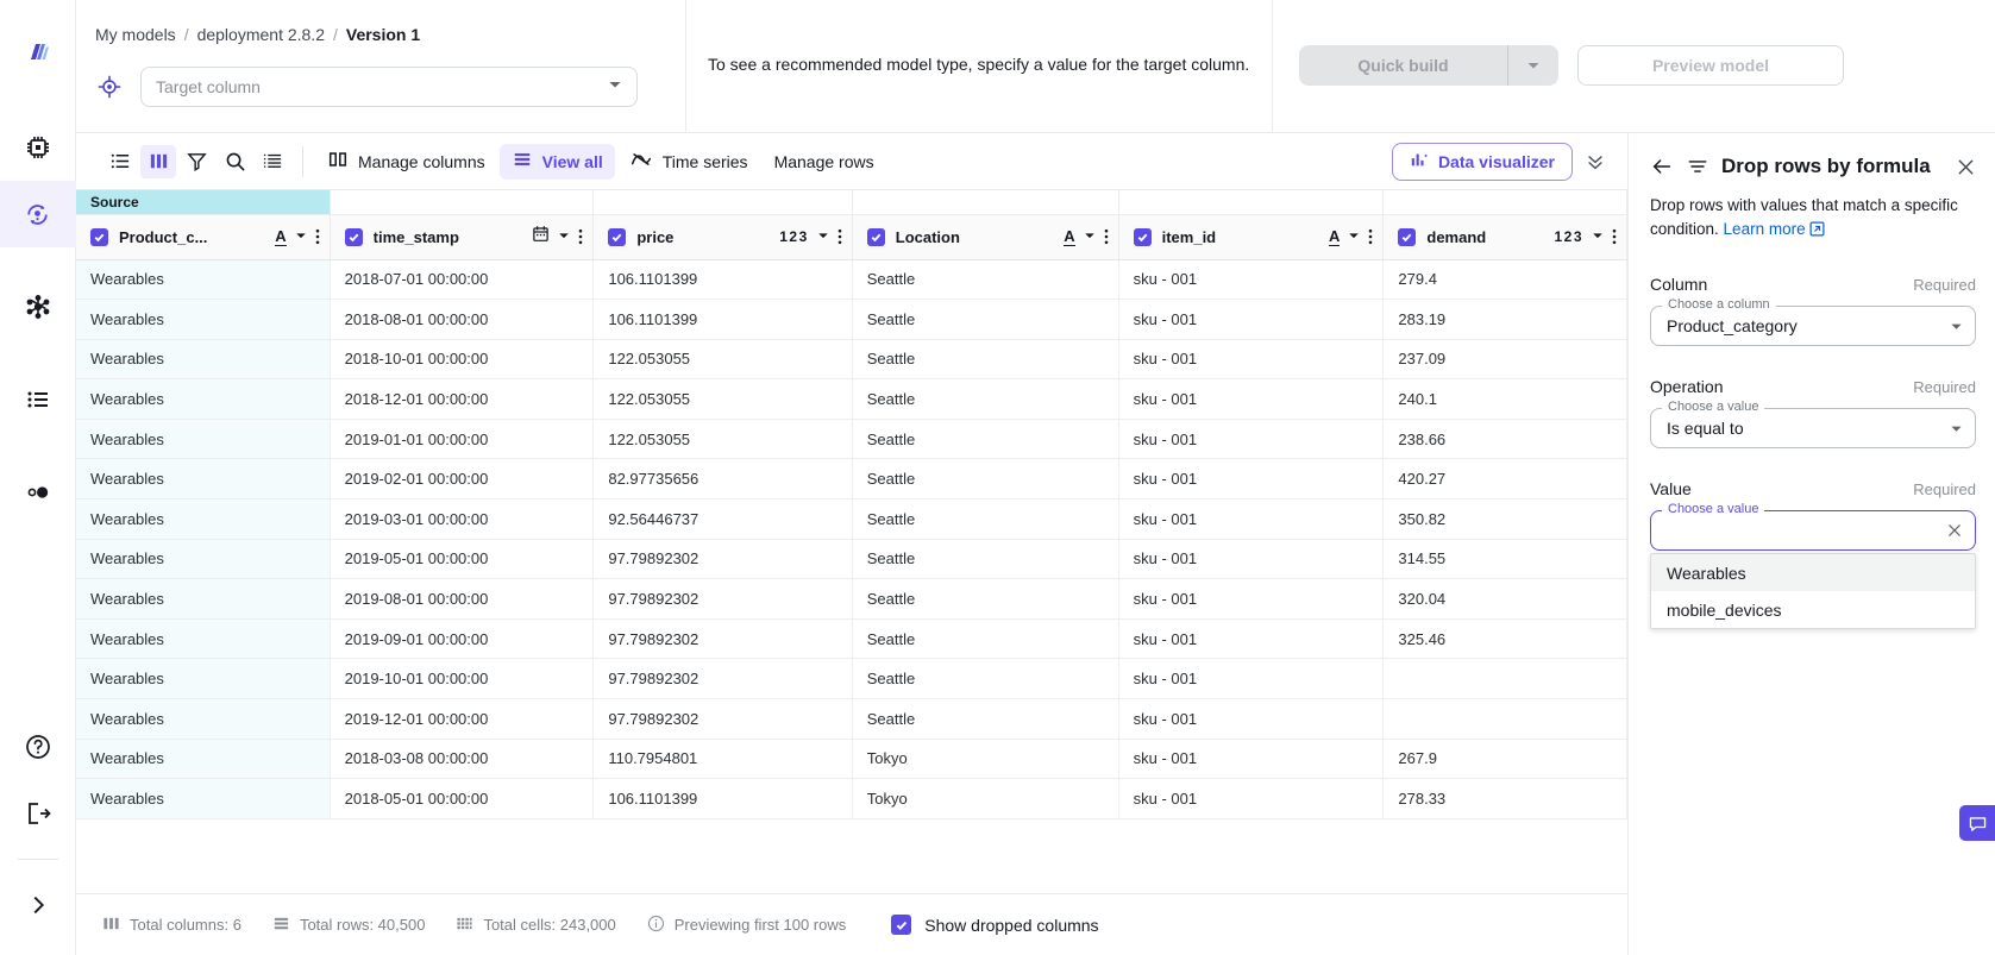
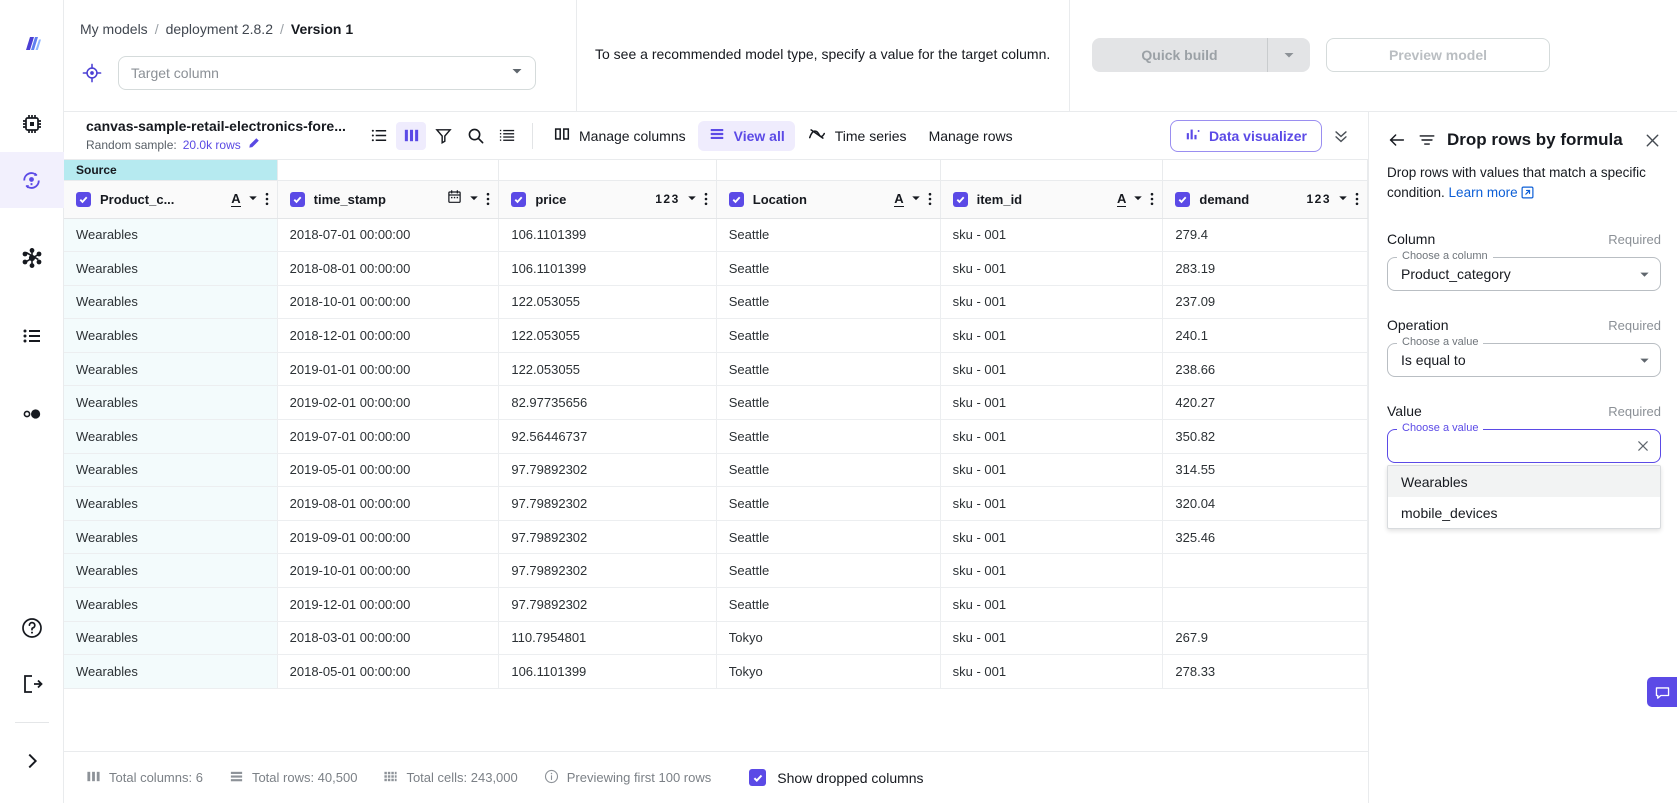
  My models
  /
  deployment 2.8.2
  /
  Version 1
  Target column
  To see a recommended model type, specify a value for the target column.
  Quick build
  Preview model
+ canvas-sample-retail-electronics-fore...
+ Random sample:
+ 20.0k rows
  Manage columns
  View all
  Time series
  Manage rows
  Data visualizer
  Source
  Product_c... A	time_stamp	price 123	Location A	item_id A	demand 123
  Wearables	2018-07-01 00:00:00	106.1101399	Seattle	sku - 001	279.4
  Wearables	2018-08-01 00:00:00	106.1101399	Seattle	sku - 001	283.19
  Wearables	2018-10-01 00:00:00	122.053055	Seattle	sku - 001	237.09
  Wearables	2018-12-01 00:00:00	122.053055	Seattle	sku - 001	240.1
  Wearables	2019-01-01 00:00:00	122.053055	Seattle	sku - 001	238.66
  Wearables	2019-02-01 00:00:00	82.97735656	Seattle	sku - 001	420.27
- Wearables	2019-03-01 00:00:00	92.56446737	Seattle	sku - 001	350.82
+ Wearables	2019-07-01 00:00:00	92.56446737	Seattle	sku - 001	350.82
  Wearables	2019-05-01 00:00:00	97.79892302	Seattle	sku - 001	314.55
  Wearables	2019-08-01 00:00:00	97.79892302	Seattle	sku - 001	320.04
  Wearables	2019-09-01 00:00:00	97.79892302	Seattle	sku - 001	325.46
  Wearables	2019-10-01 00:00:00	97.79892302	Seattle	sku - 001
  Wearables	2019-12-01 00:00:00	97.79892302	Seattle	sku - 001
- Wearables	2018-03-08 00:00:00	110.7954801	Tokyo	sku - 001	267.9
+ Wearables	2018-03-01 00:00:00	110.7954801	Tokyo	sku - 001	267.9
  Wearables	2018-05-01 00:00:00	106.1101399	Tokyo	sku - 001	278.33
  Total columns: 6
  Total rows: 40,500
  Total cells: 243,000
  Previewing first 100 rows
  Show dropped columns
  Drop rows by formula
  Drop rows with values that match a specific condition. Learn more
  Column
  Required
  Choose a column
  Product_category
  Operation
  Required
  Choose a value
  Is equal to
  Value
  Required
  Choose a value
  Wearables
  mobile_devices
